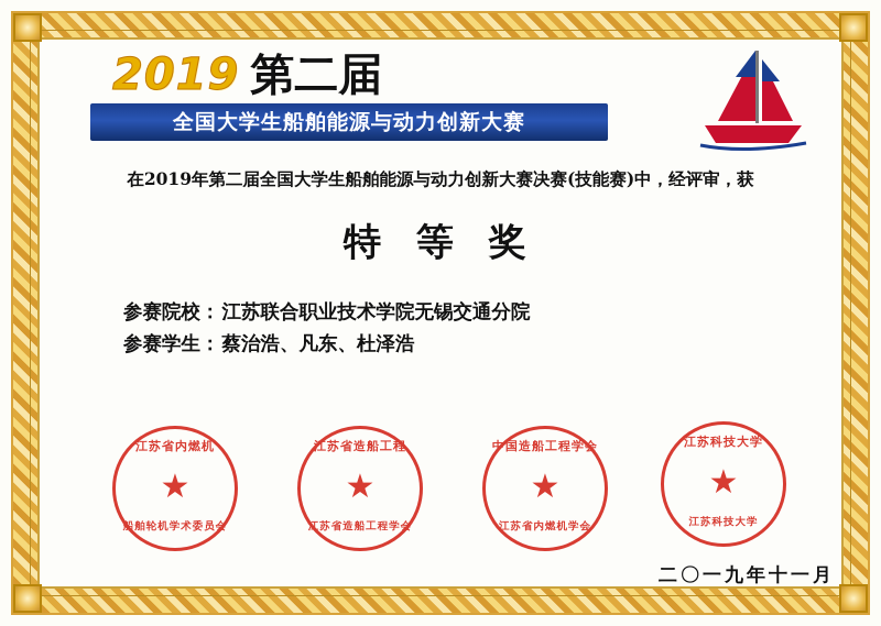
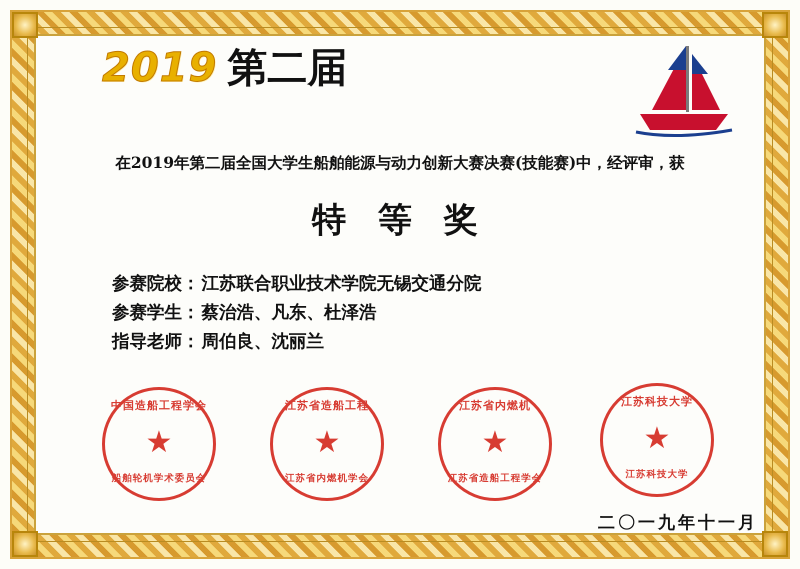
  2019
  第二届
- 全国大学生船舶能源与动力创新大赛
  在2019年第二届全国大学生船舶能源与动力创新大赛决赛(技能赛)中，经评审，获
  特 等 奖
  参赛院校：江苏联合职业技术学院无锡交通分院
  参赛学生：蔡治浩、凡东、杜泽浩
+ 指导老师：周伯良、沈丽兰
- 江苏省内燃机
+ 中国造船工程学会
  ★
  船舶轮机学术委员会
  江苏省造船工程
  ★
- 江苏省造船工程学会
+ 江苏省内燃机学会
- 中国造船工程学会
+ 江苏省内燃机
  ★
- 江苏省内燃机学会
+ 江苏省造船工程学会
  江苏科技大学
  ★
  江苏科技大学
  二〇一九年十一月
